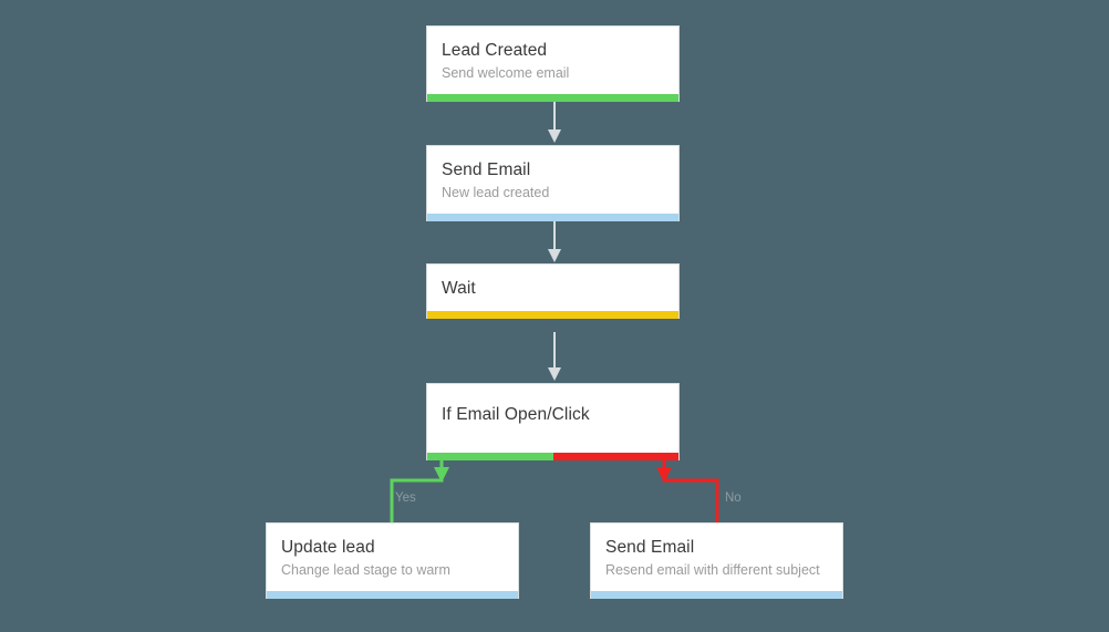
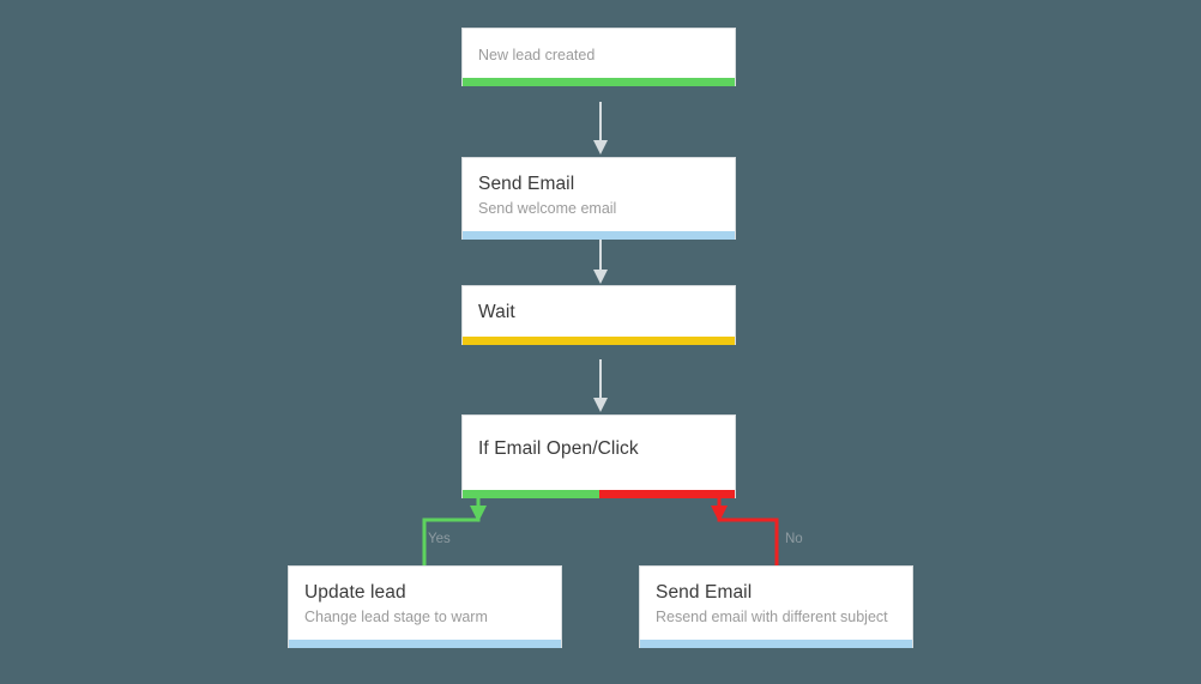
  Yes
  No
- Lead Created
- Send welcome email
+ New lead created
  Send Email
- New lead created
+ Send welcome email
  Wait
  If Email Open/Click
  Update lead
  Change lead stage to warm
  Send Email
  Resend email with different subject
